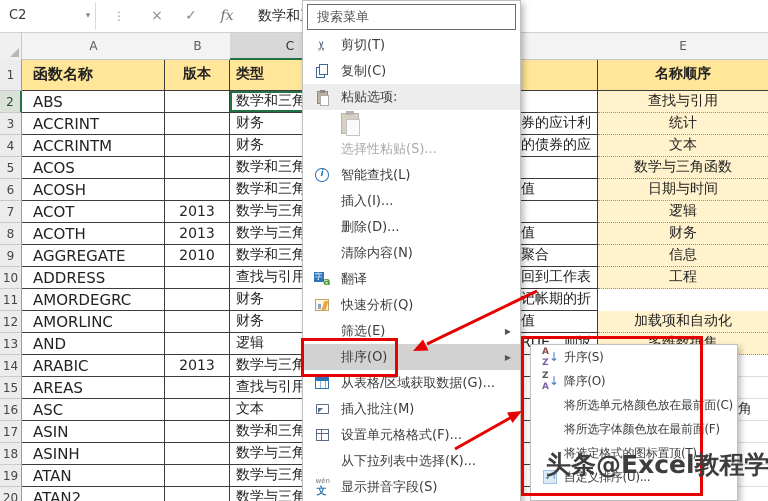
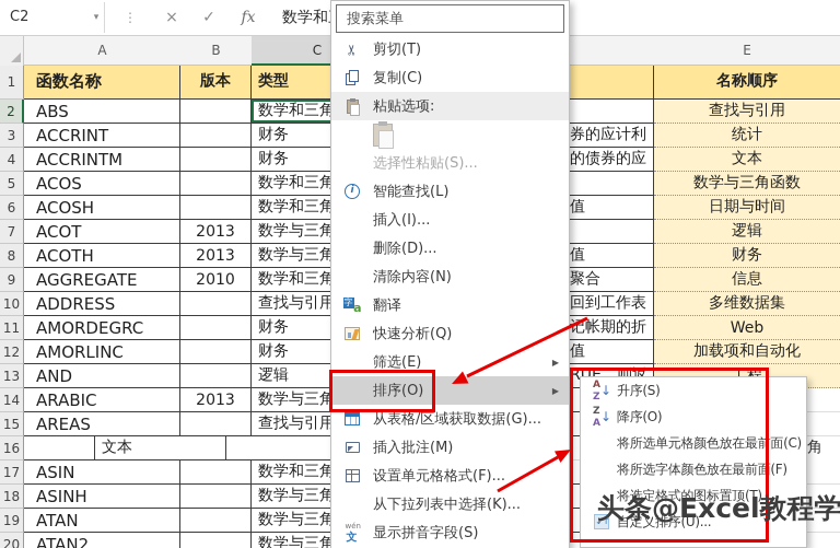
  C2
  ▾
  ⋮
  ×
  ✓
  fx
  A
  B
  C
  E
  1
  函数名称
  版本
  类型
  名称顺序
  2
  ABS
  数学和三角
  查找与引用
  3
  ACCRINT
  财务
  券的应计利
  统计
  4
  ACCRINTM
  财务
  的债券的应
  文本
  5
  ACOS
  数学和三角
  数学与三角函数
  6
  ACOSH
  数学和三角
  值
  日期与时间
  7
  ACOT
  2013
  数学与三角
  逻辑
  8
  ACOTH
  2013
  数学与三角
  值
  财务
  9
  AGGREGATE
  2010
  数学和三角
  聚合
  信息
  10
  ADDRESS
  查找与引用
  回到工作表
- 工程
+ 多维数据集
  11
  AMORDEGRC
  财务
  记帐期的折
+ Web
  12
  AMORLINC
  财务
  值
  加载项和自动化
  13
  AND
  逻辑
  RUE，则返
- 多维数据集
+ 工程
  14
  ARABIC
  2013
  数学与三角
  15
  AREAS
  查找与引用
  16
- ASC
  文本
  17
  ASIN
  数学和三角
  18
  ASINH
  数学与三角
  19
  ATAN
  数学与三角
  20
  ATAN2
  数学与三角
  角
  搜索菜单
  剪切(T)
  复制(C)
  粘贴选项:
  选择性粘贴(S)...
  智能查找(L)
  插入(I)...
  删除(D)...
  清除内容(N)
  翻译
  快速分析(Q)
  筛选(E)
  ▶
  排序(O)
  ▶
  从表格/区域获取数据(G)...
  插入批注(M)
  设置单元格格式(F)...
  从下拉列表中选择(K)...
  显示拼音字段(S)
  ↓
  升序(S)
  ↓
  降序(O)
  将所选单元格颜色放在最前面(C)
  将所选字体颜色放在最前面(F)
  将选定格式的图标置顶(T)
  ↓↑
  自定义排序(U)...
  头条@Excel教程学
